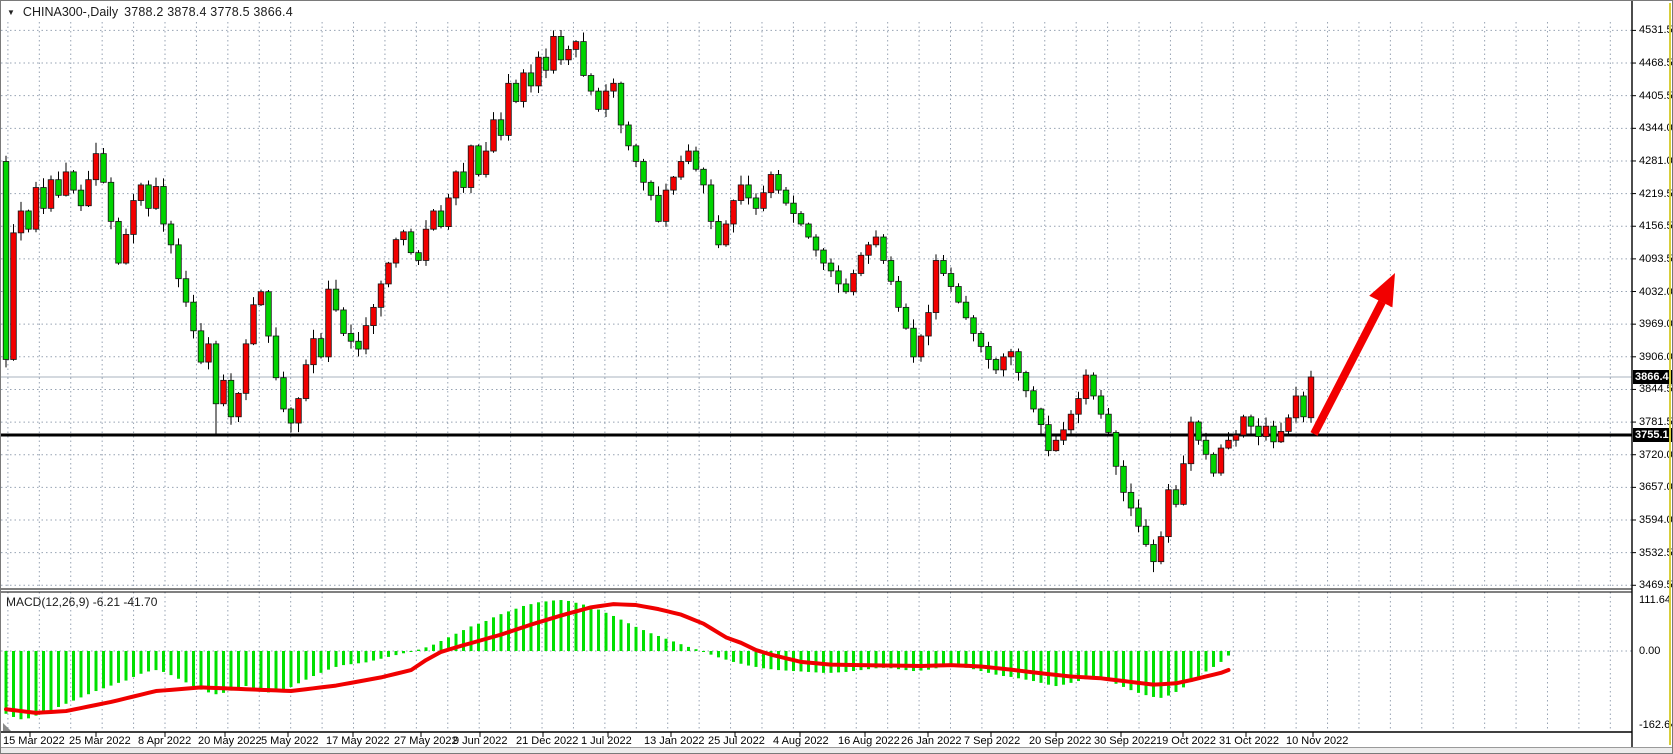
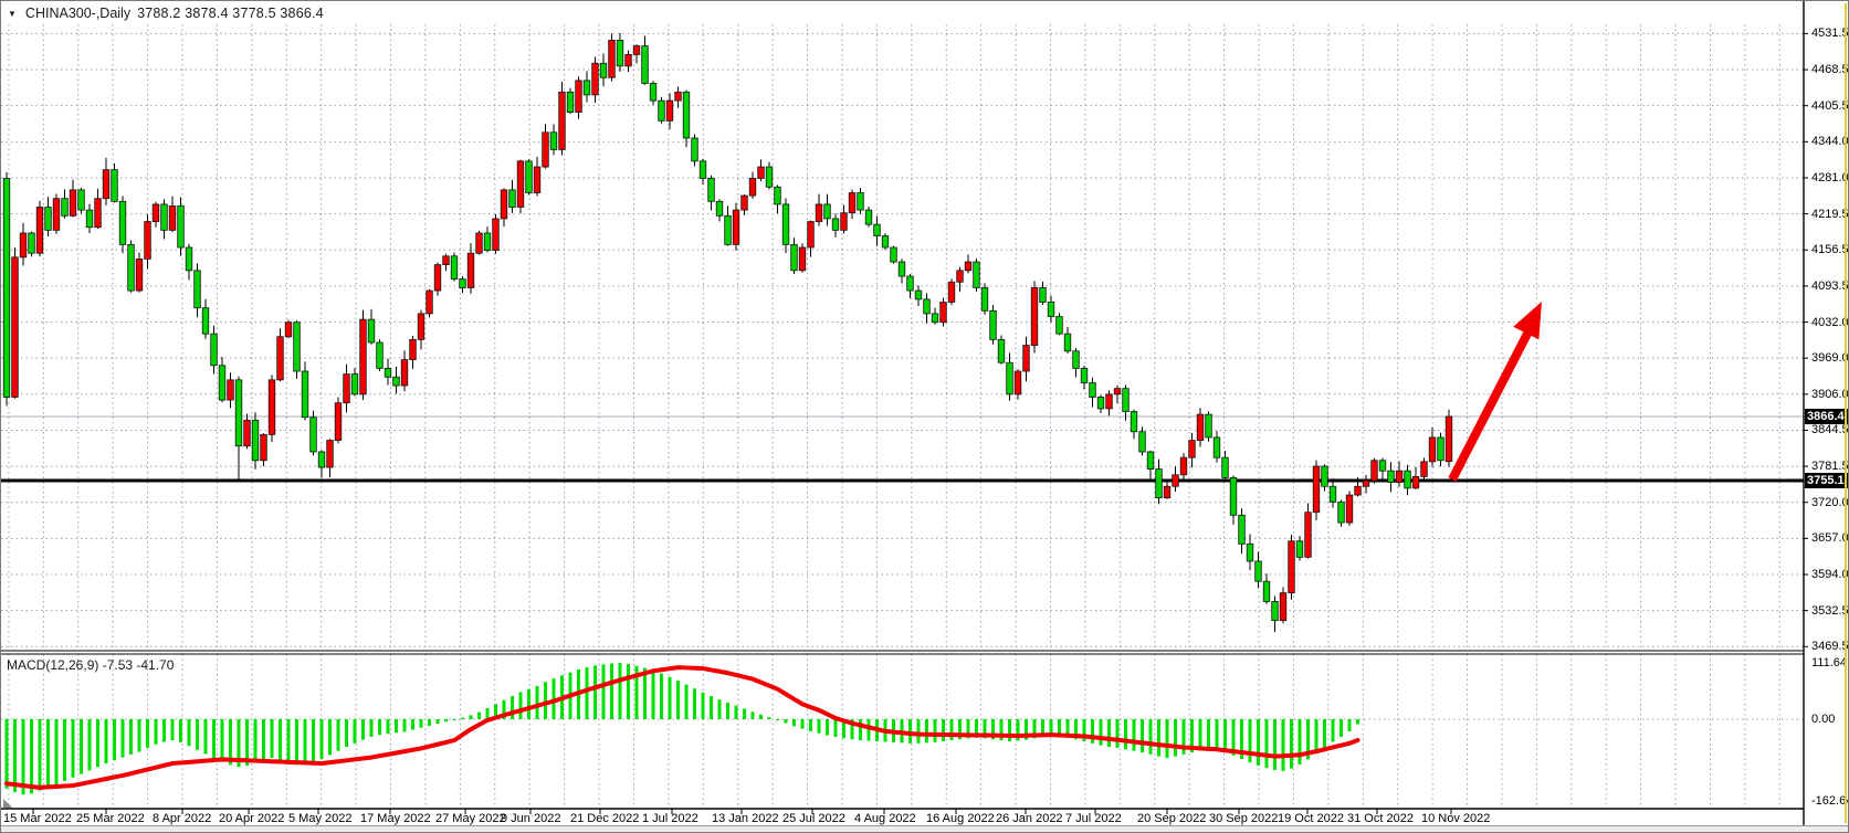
  ▼
  CHINA300-,Daily
  3788.2 3878.4 3778.5 3866.4
- MACD(12,26,9) -6.21 -41.70
+ MACD(12,26,9) -7.53 -41.70
  3866.4
  3755.1
  4531.
  4468.
  4405.
  4344.
  4281.
  4219.
  4156.
  4093.
  4032.
  3969.
  3906.
  3844.
  3781.
  3720.
  3657.
  3594.
  3532.
  3469.
  111.64
  0.00
  -162.6
  15 Mar 2022
  25 Mar 2022
  8 Apr 2022
- 20 May 2022
+ 20 Apr 2022
  5 May 2022
  17 May 2022
  27 May 2022
  9 Jun 2022
  21 Dec 2022
  1 Jul 2022
  13 Jan 2022
  25 Jul 2022
  4 Aug 2022
  16 Aug 2022
  26 Jan 2022
- 7 Sep 2022
+ 7 Jul 2022
  20 Sep 2022
  30 Sep 2022
  19 Oct 2022
  31 Oct 2022
  10 Nov 2022
